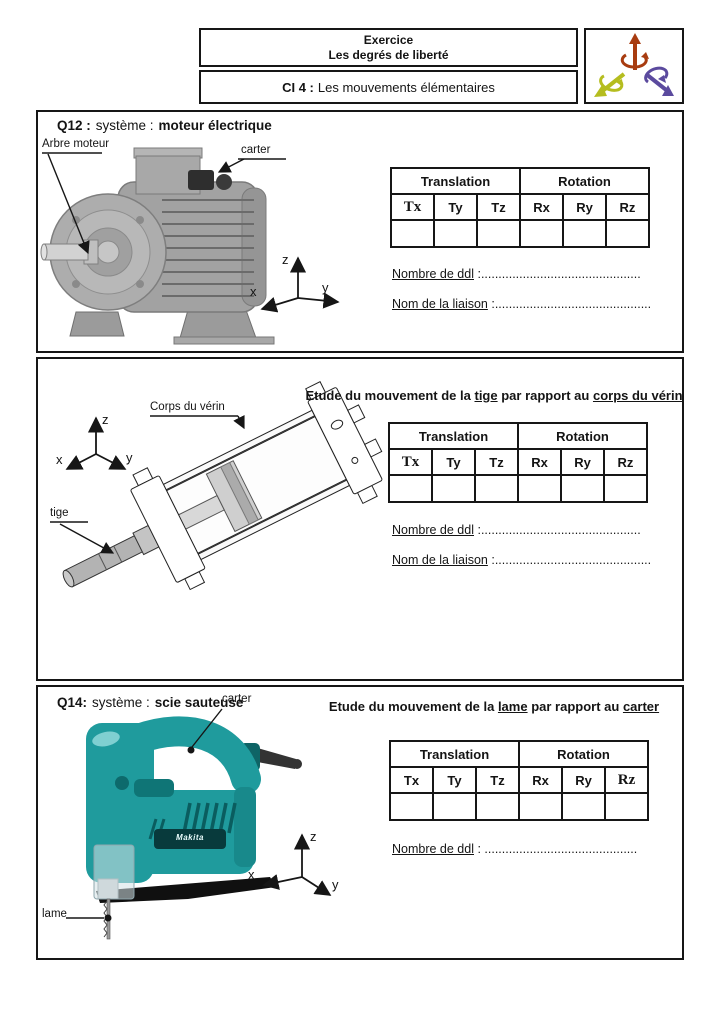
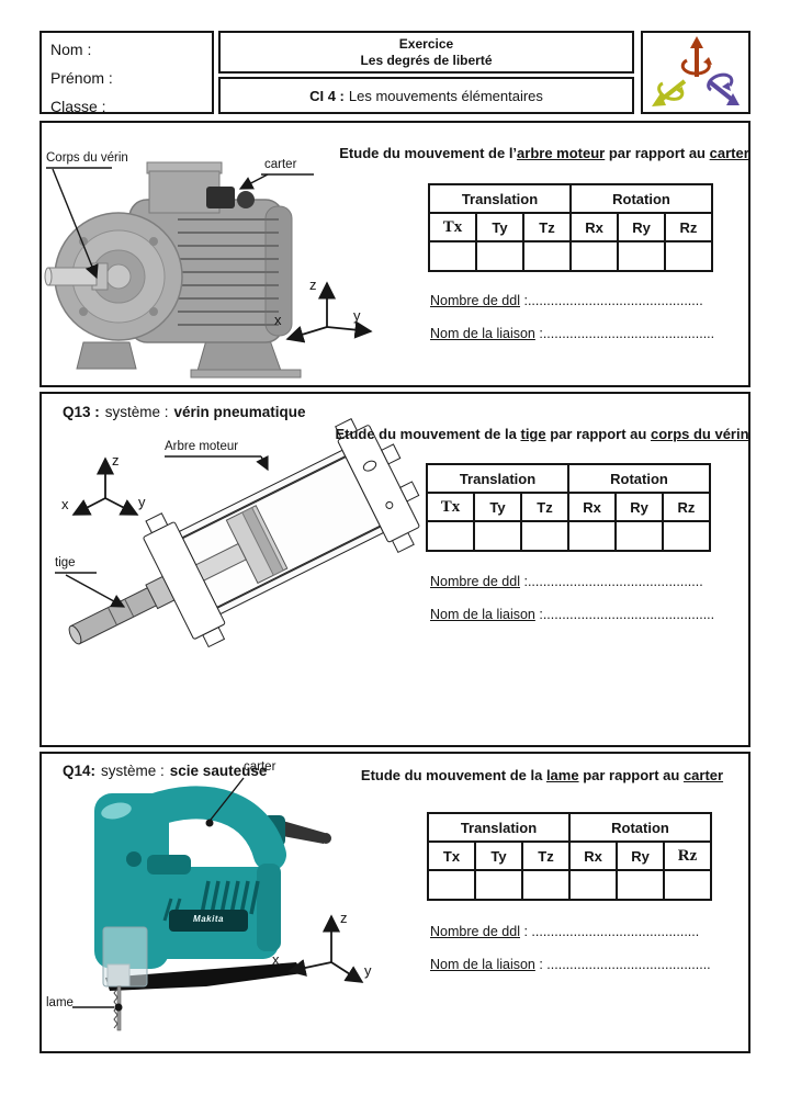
+ Nom :
+ Prénom :
+ Classe :
  Exercice
  Les degrés de liberté
  CI 4 :
  Les mouvements élémentaires
- Q12 : système : moteur électrique
- Arbre moteur
+ Corps du vérin
  carter
  x
  y
  z
+ Etude du mouvement de l’arbre moteur par rapport au carter
  Translation	Rotation
  Tx	Ty	Tz	Rx	Ry	Rz
  Nombre de ddl :..............................................
  Nom de la liaison :.............................................
+ Q13 : système : vérin pneumatique
- Corps du vérin
+ Arbre moteur
  tige
  x
  y
  z
  Etude du mouvement de la tige par rapport au corps du vérin
  Translation	Rotation
  Tx	Ty	Tz	Rx	Ry	Rz
  Nombre de ddl :..............................................
  Nom de la liaison :.............................................
  Q14: système : scie sauteuse
  carter
  lame
  Makita
  x
  y
  z
  Etude du mouvement de la lame par rapport au carter
  Translation	Rotation
  Tx	Ty	Tz	Rx	Ry	Rz
  Nombre de ddl : ............................................
+ Nom de la liaison : ...........................................
